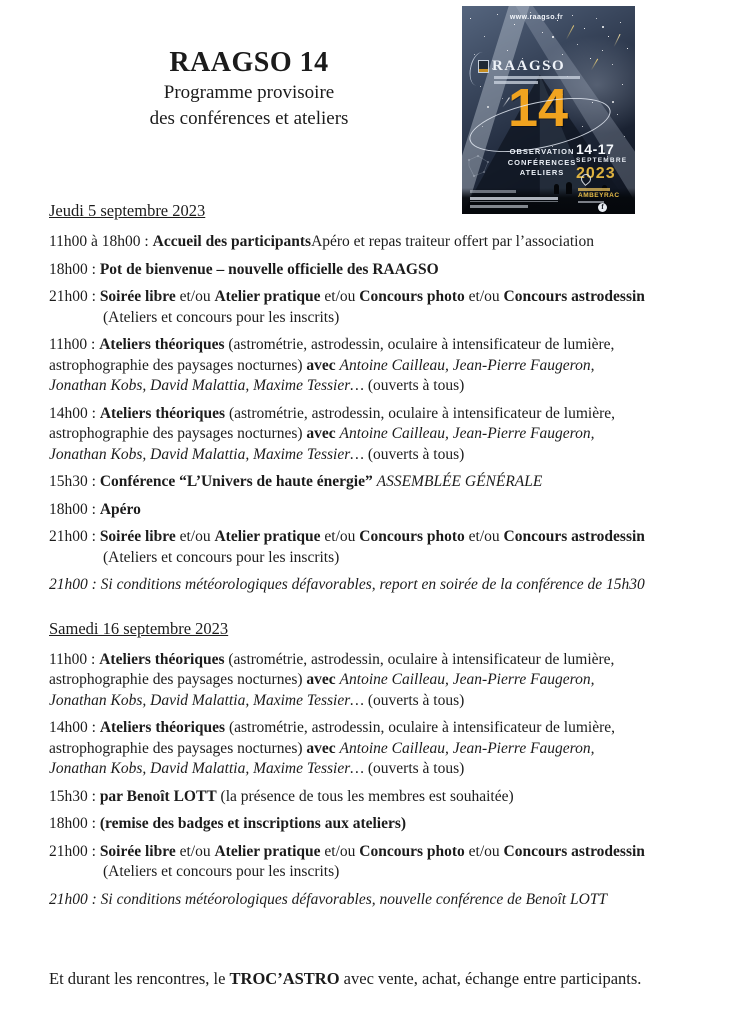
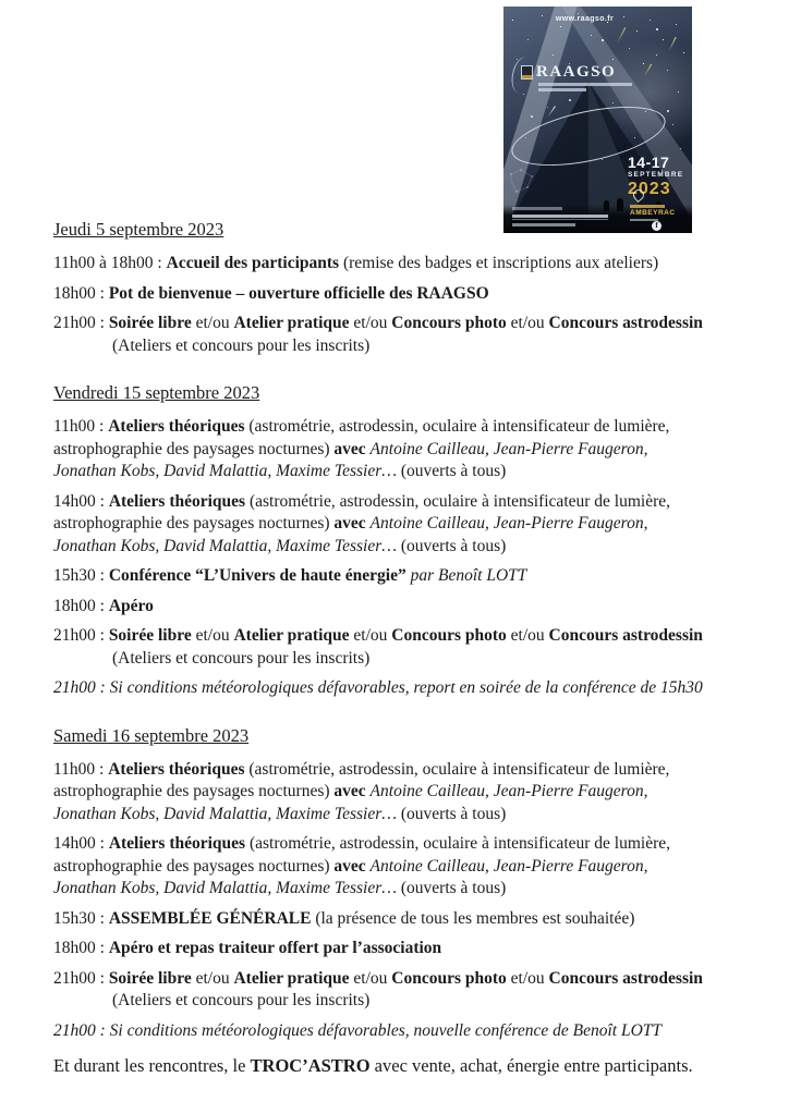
- RAAGSO 14
- Programme provisoire
- des conférences et ateliers
  RAAGSO
- 14
- OBSERVATION
- CONFÉRENCES
- ATELIERS
  14-17
  2023
  f
  Jeudi 5 septembre 2023
- 11h00 à 18h00 : Accueil des participantsApéro et repas traiteur offert par l’association
+ 11h00 à 18h00 : Accueil des participants (remise des badges et inscriptions aux ateliers)
- 18h00 : Pot de bienvenue – nouvelle officielle des RAAGSO
+ 18h00 : Pot de bienvenue – ouverture officielle des RAAGSO
  21h00 : Soirée libre et/ou Atelier pratique et/ou Concours photo et/ou Concours astrodessin
  (Ateliers et concours pour les inscrits)
+ Vendredi 15 septembre 2023
  11h00 : Ateliers théoriques (astrométrie, astrodessin, oculaire à intensificateur de lumière,
  astrophographie des paysages nocturnes) avec Antoine Cailleau, Jean-Pierre Faugeron,
  Jonathan Kobs, David Malattia, Maxime Tessier… (ouverts à tous)
  14h00 : Ateliers théoriques (astrométrie, astrodessin, oculaire à intensificateur de lumière,
  astrophographie des paysages nocturnes) avec Antoine Cailleau, Jean-Pierre Faugeron,
  Jonathan Kobs, David Malattia, Maxime Tessier… (ouverts à tous)
- 15h30 : Conférence “L’Univers de haute énergie” ASSEMBLÉE GÉNÉRALE
+ 15h30 : Conférence “L’Univers de haute énergie” par Benoît LOTT
  18h00 : Apéro
  21h00 : Soirée libre et/ou Atelier pratique et/ou Concours photo et/ou Concours astrodessin
  (Ateliers et concours pour les inscrits)
  21h00 : Si conditions météorologiques défavorables, report en soirée de la conférence de 15h30
  Samedi 16 septembre 2023
  11h00 : Ateliers théoriques (astrométrie, astrodessin, oculaire à intensificateur de lumière,
  astrophographie des paysages nocturnes) avec Antoine Cailleau, Jean-Pierre Faugeron,
  Jonathan Kobs, David Malattia, Maxime Tessier… (ouverts à tous)
  14h00 : Ateliers théoriques (astrométrie, astrodessin, oculaire à intensificateur de lumière,
  astrophographie des paysages nocturnes) avec Antoine Cailleau, Jean-Pierre Faugeron,
  Jonathan Kobs, David Malattia, Maxime Tessier… (ouverts à tous)
- 15h30 : par Benoît LOTT (la présence de tous les membres est souhaitée)
+ 15h30 : ASSEMBLÉE GÉNÉRALE (la présence de tous les membres est souhaitée)
- 18h00 : (remise des badges et inscriptions aux ateliers)
+ 18h00 : Apéro et repas traiteur offert par l’association
  21h00 : Soirée libre et/ou Atelier pratique et/ou Concours photo et/ou Concours astrodessin
  (Ateliers et concours pour les inscrits)
  21h00 : Si conditions météorologiques défavorables, nouvelle conférence de Benoît LOTT
- Et durant les rencontres, le TROC’ASTRO avec vente, achat, échange entre participants.
+ Et durant les rencontres, le TROC’ASTRO avec vente, achat, énergie entre participants.
